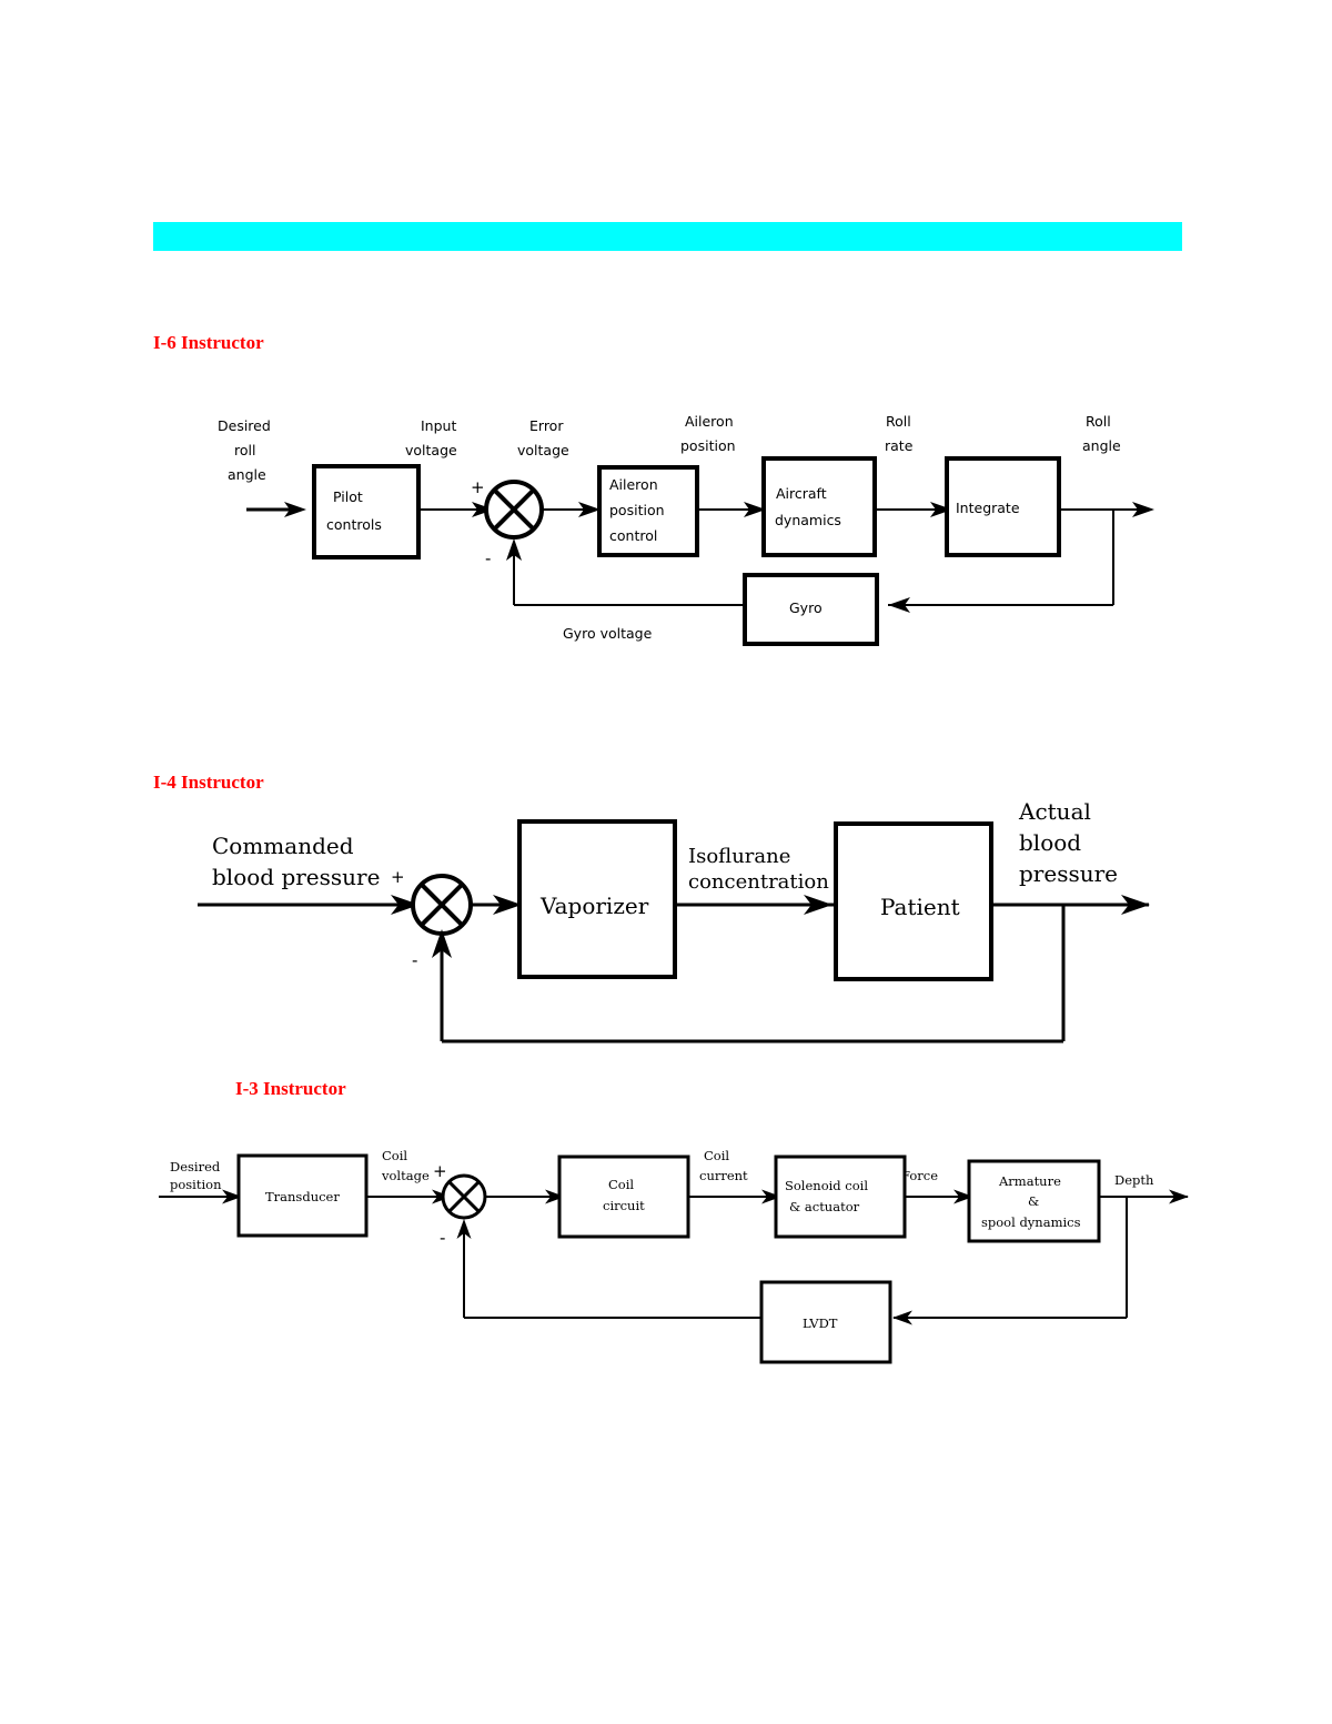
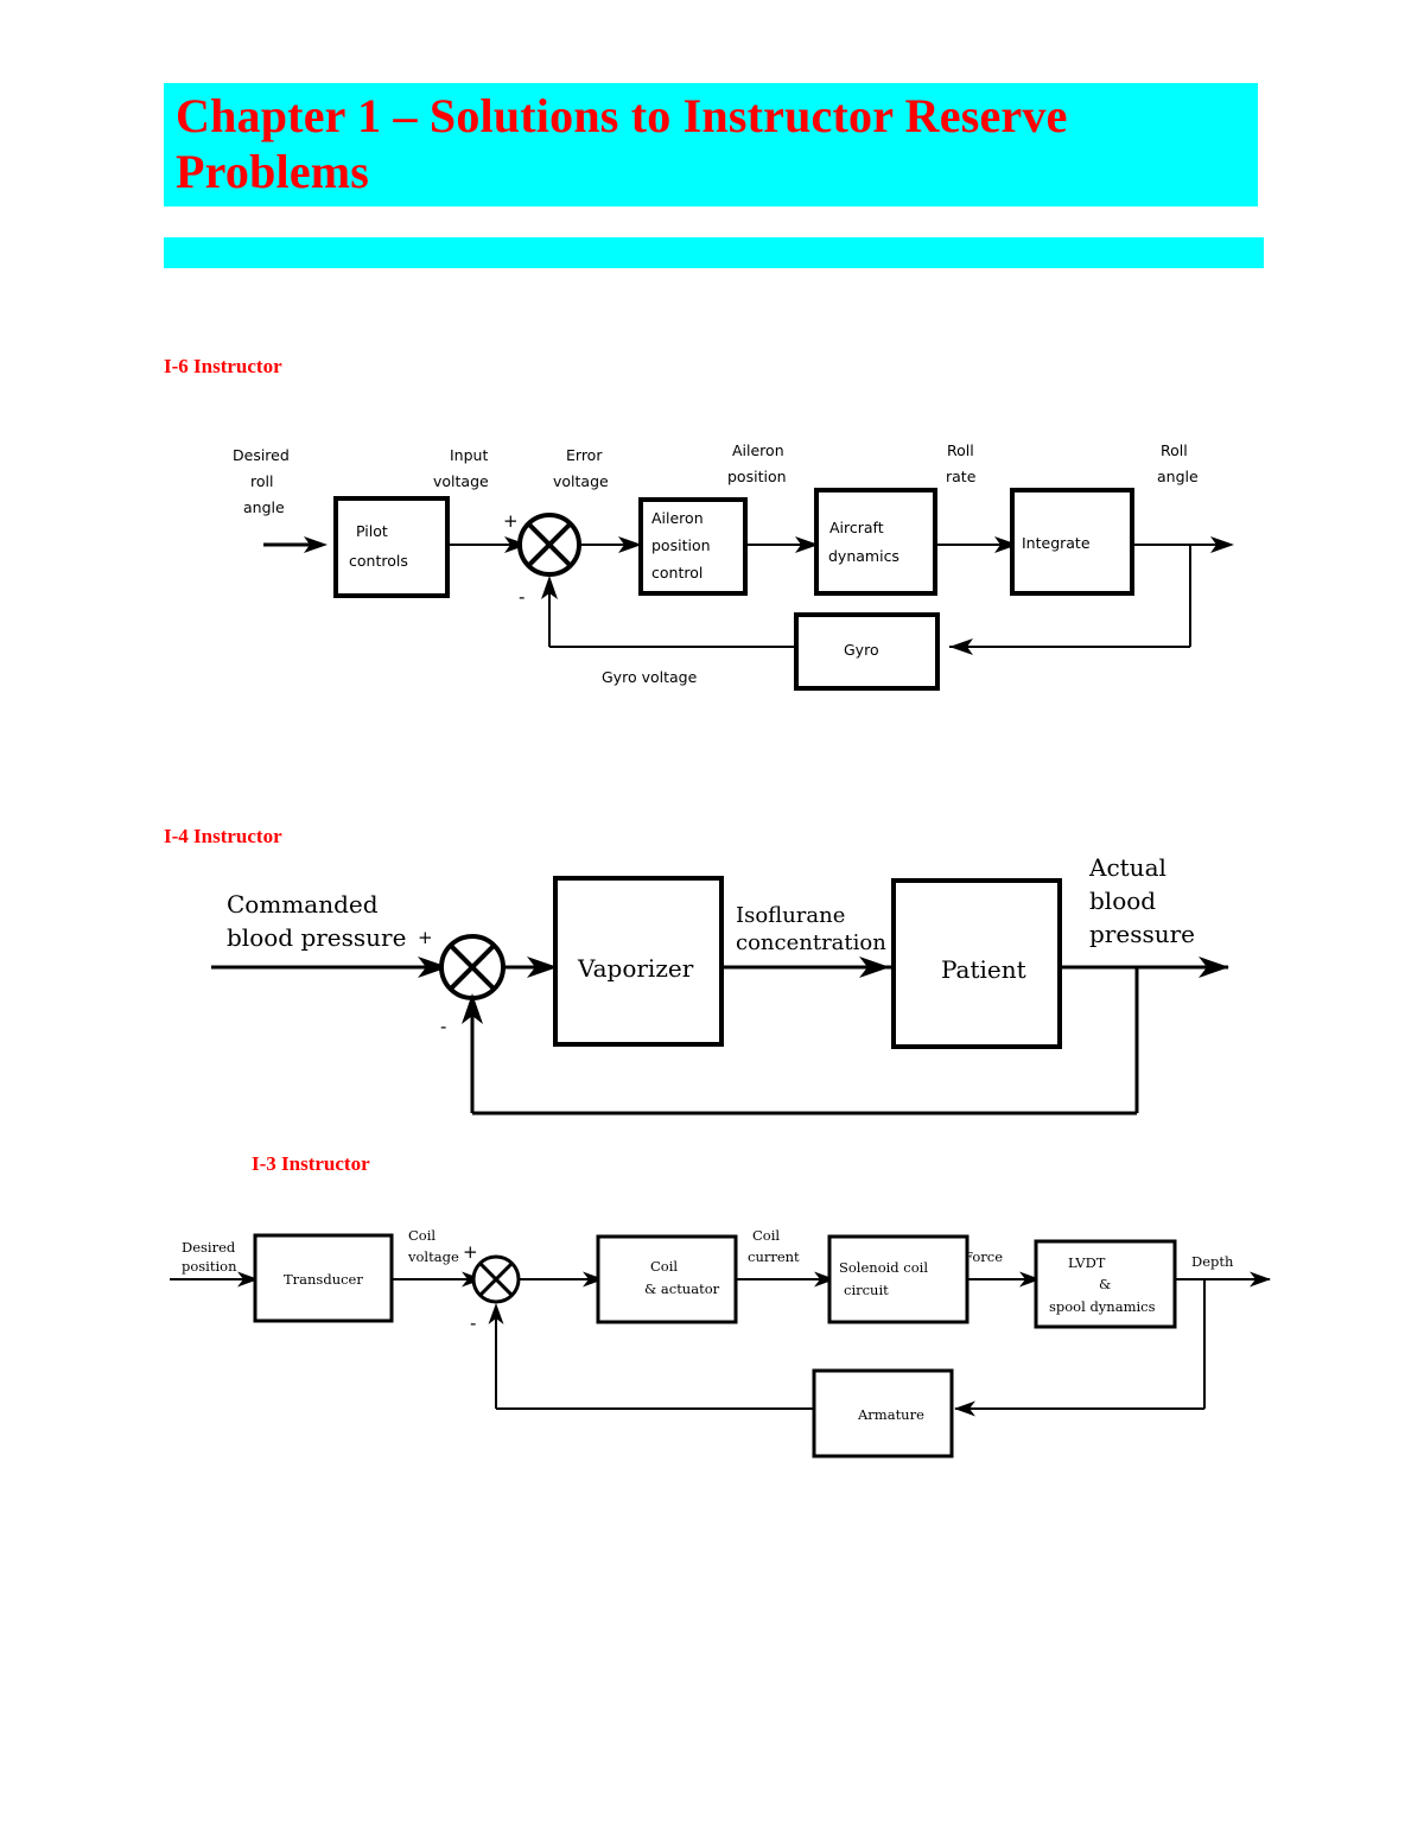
+ Chapter 1 – Solutions to Instructor Reserve
+ Problems
  I-6 Instructor
  I-4 Instructor
  I-3 Instructor
  Desired
  roll
  angle
  Input
  voltage
  Error
  voltage
  Aileron
  position
  Roll
  rate
  Roll
  angle
  Gyro voltage
  Pilot
  controls
  +
  -
  Aileron
  position
  control
  Aircraft
  dynamics
  Integrate
  Gyro
  Commanded
  blood pressure
  Isoflurane
  concentration
  Actual
  blood
  pressure
  +
  -
  Vaporizer
  Patient
  Desired
  position
  Coil
  voltage
  Coil
  current
  orce
  Depth
  Transducer
  +
  -
  Coil
- circuit
+ & actuator
  Solenoid coil
- & actuator
+ circuit
- Armature
+ LVDT
  &
  spool dynamics
- LVDT
+ Armature
